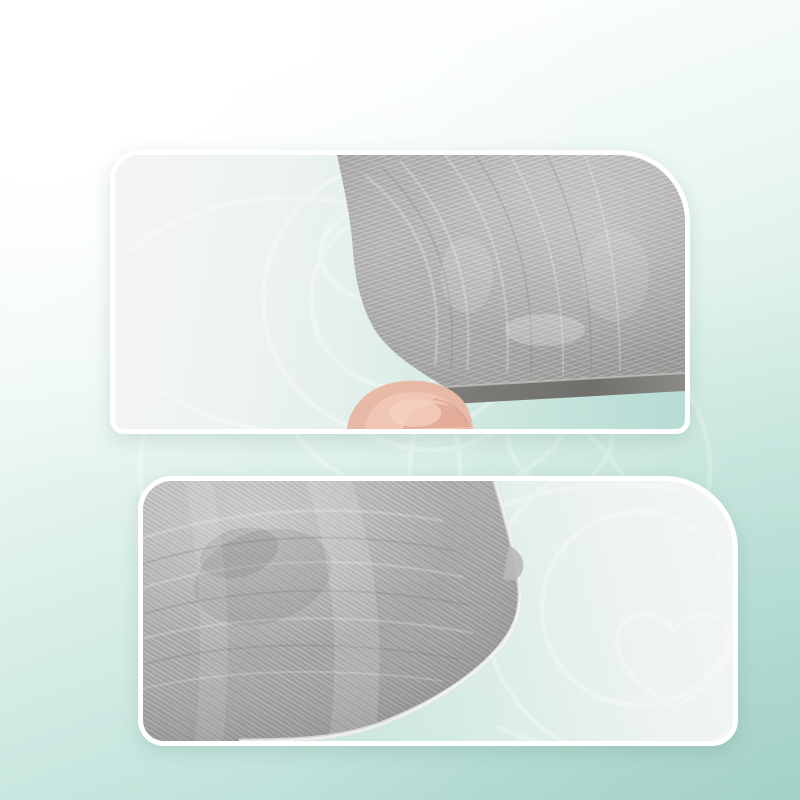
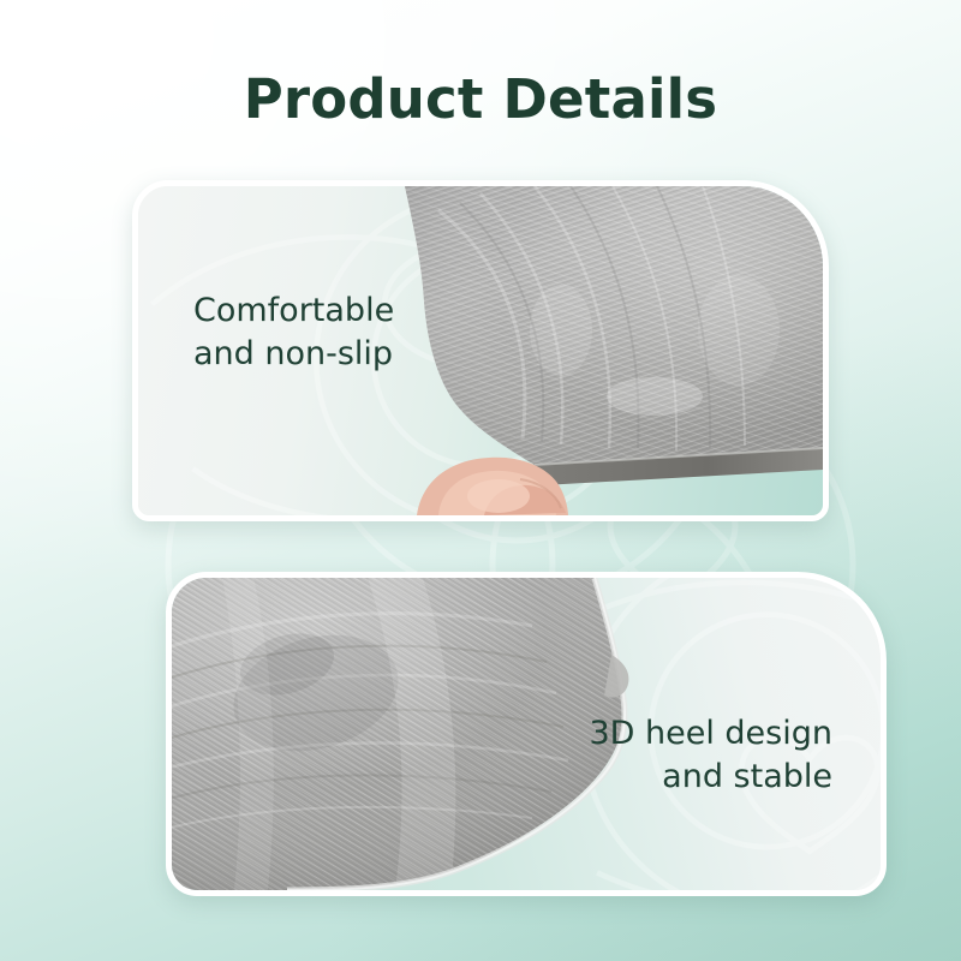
+ Product Details
+ Comfortable
+ and non-slip
+ 3D heel design
+ and stable
